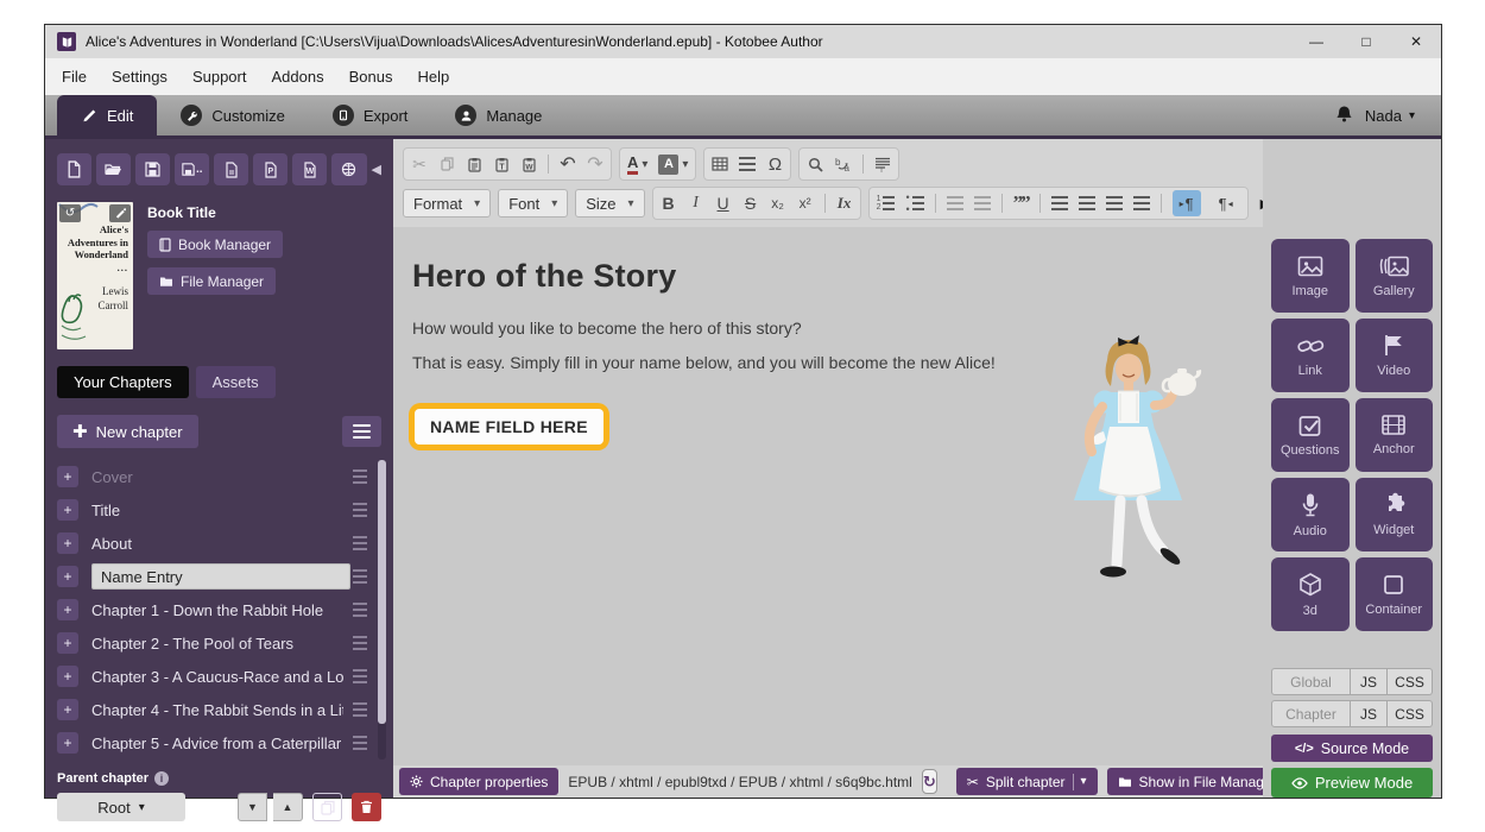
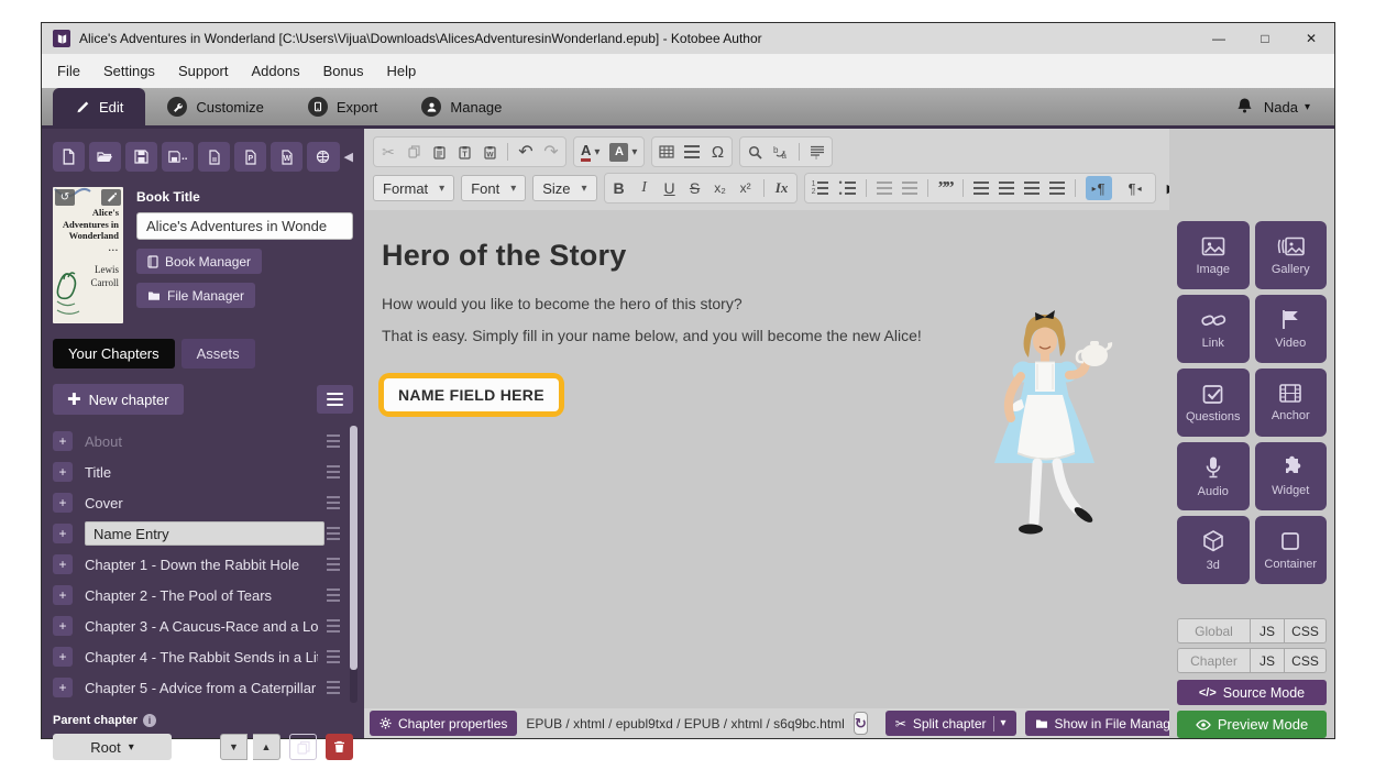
  Alice's Adventures in Wonderland [C:\Users\Vijua\Downloads\AlicesAdventuresinWonderland.epub] - Kotobee Author
  —
  □
  ✕
  File
  Settings
  Support
  Addons
  Bonus
  Help
  Edit
  Customize
  Export
  Manage
  Nada
  ▾
  ..
  ◀
  Alice's
  Adventures in
  Wonderland
  ...
  Lewis
  Carroll
  ↺
  Book Title
+ Alice's Adventures in Wonde
  Book Manager
  File Manager
  Your Chapters
  Assets
  ✚
  New chapter
  +
- Cover
+ About
  +
  Title
  +
- About
+ Cover
  +
  Name Entry
  +
  Chapter 1 - Down the Rabbit Hole
  +
  Chapter 2 - The Pool of Tears
  +
  Chapter 3 - A Caucus-Race and a Lo
  +
  Chapter 4 - The Rabbit Sends in a Li
  +
  Chapter 5 - Advice from a Caterpillar
  Parent chapter
  i
  Root
  ▾
  ▼
  ▲
  ✂
  ↶
  ↷
  A
  ▾
  A
  ▾
  Ω
  b
  a
  Format
  ▾
  Font
  ▾
  Size
  ▾
  B
  I
  U
  S
  x₂
  x²
  Ix
  •
  •
  ””
  ▸
  ¶
  ¶
  ◂
  Hero of the Story
  How would you like to become the hero of this story?
  That is easy. Simply fill in your name below, and you will become the new Alice!
  NAME FIELD HERE
  Chapter properties
  EPUB / xhtml / epubl9txd / EPUB / xhtml / s6q9bc.html
  ↻
  ✂
  Split chapter
  ▾
  Show in File Manag
  Image
  Gallery
  Link
  Video
  Questions
  Anchor
  Audio
  Widget
  3d
  Container
  Global
  JS
  CSS
  Chapter
  JS
  CSS
  </>
  Source Mode
  Preview Mode
